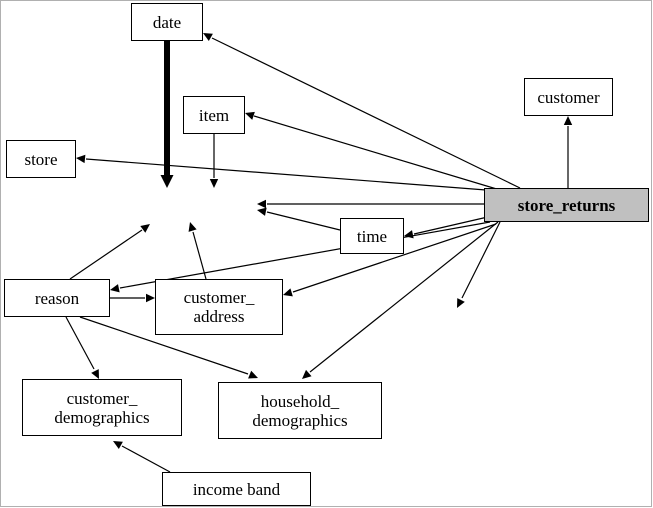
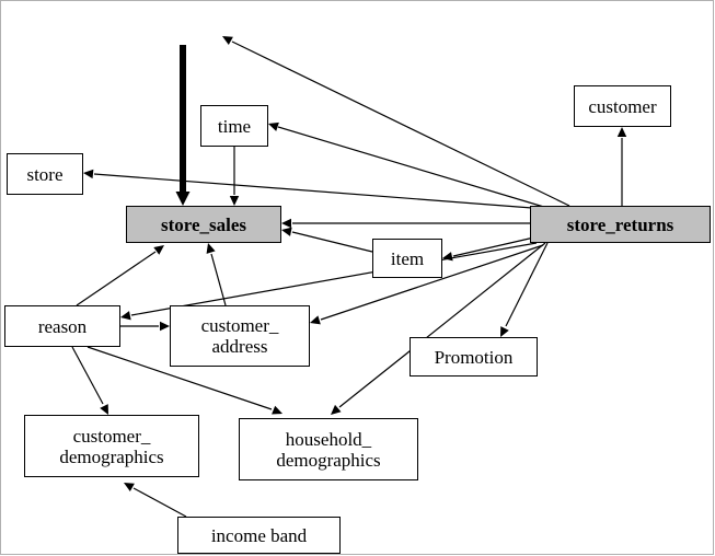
- date
  customer
- item
+ time
  store
+ store_sales
  store_returns
- time
+ item
  reason
  customer_
  address
+ Promotion
  customer_
  demographics
  household_
  demographics
  income band
